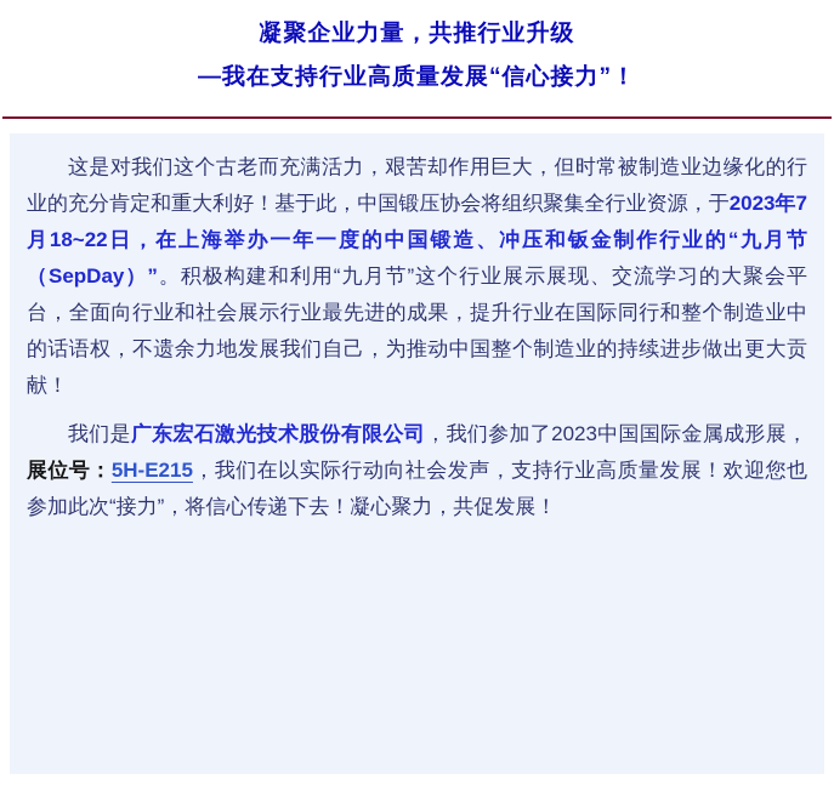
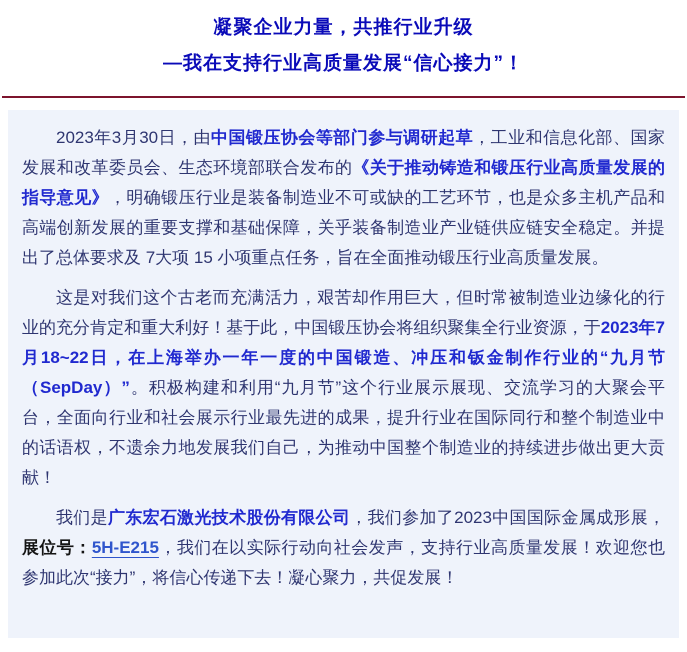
  凝聚企业力量，共推行业升级
  —我在支持行业高质量发展“信心接力”！
+ 2023年3月30日，由中国锻压协会等部门参与调研起草，工业和信息化部、国家发展和改革委员会、生态环境部联合发布的《关于推动铸造和锻压行业高质量发展的指导意见》，明确锻压行业是装备制造业不可或缺的工艺环节，也是众多主机产品和高端创新发展的重要支撑和基础保障，关乎装备制造业产业链供应链安全稳定。并提出了总体要求及 7大项 15 小项重点任务，旨在全面推动锻压行业高质量发展。
  这是对我们这个古老而充满活力，艰苦却作用巨大，但时常被制造业边缘化的行业的充分肯定和重大利好！基于此，中国锻压协会将组织聚集全行业资源，于2023年7月18~22日，在上海举办一年一度的中国锻造、冲压和钣金制作行业的“九月节（SepDay）”。积极构建和利用“九月节”这个行业展示展现、交流学习的大聚会平台，全面向行业和社会展示行业最先进的成果，提升行业在国际同行和整个制造业中的话语权，不遗余力地发展我们自己，为推动中国整个制造业的持续进步做出更大贡献！
  我们是广东宏石激光技术股份有限公司，我们参加了2023中国国际金属成形展，展位号：5H-E215，我们在以实际行动向社会发声，支持行业高质量发展！欢迎您也参加此次“接力”，将信心传递下去！凝心聚力，共促发展！
